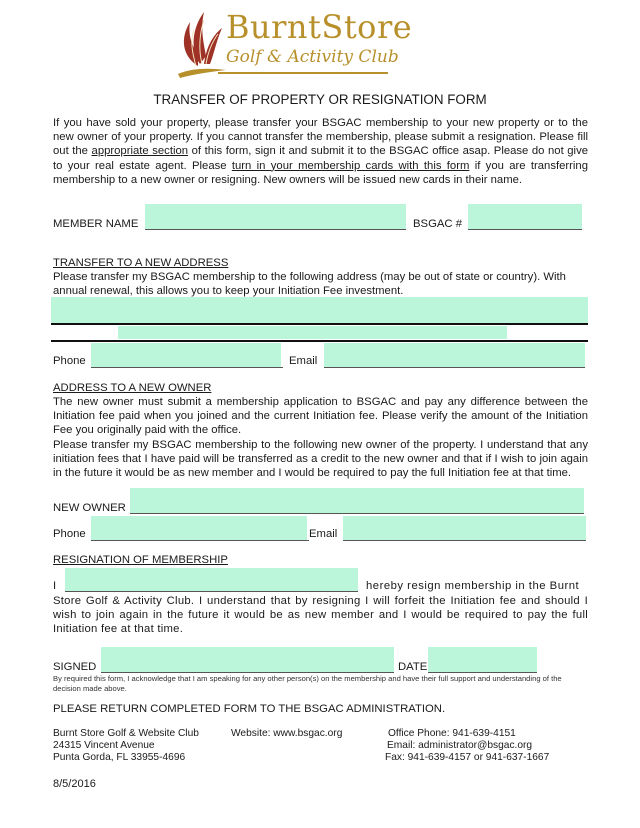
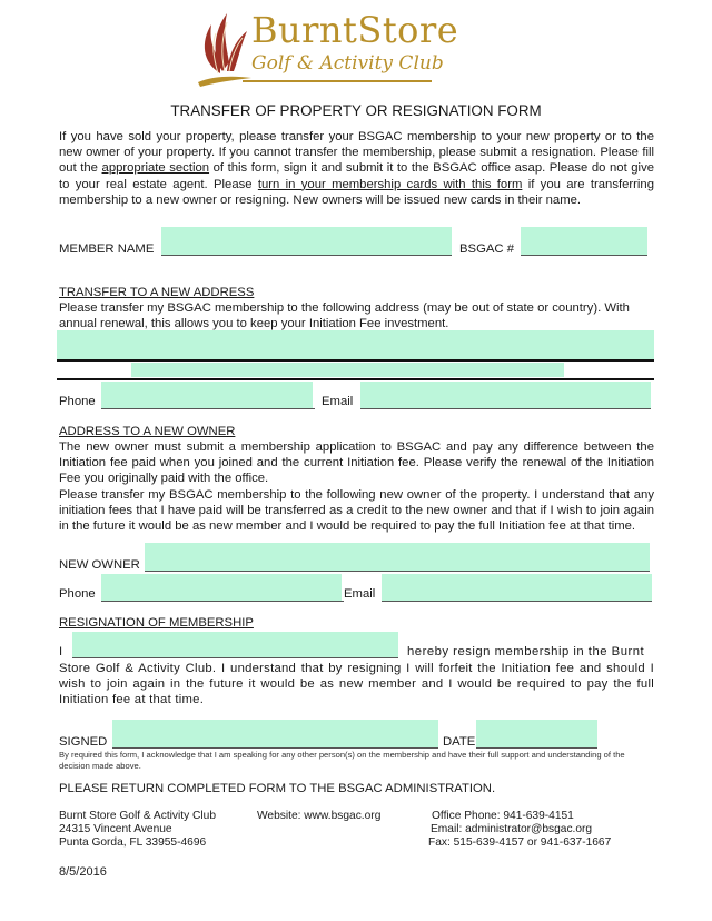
  BurntStore
  Golf & Activity Club
  TRANSFER OF PROPERTY OR RESIGNATION FORM
  If you have sold your property, please transfer your BSGAC membership to your new property or to the new owner of your property. If you cannot transfer the membership, please submit a resignation. Please fill out the appropriate section of this form, sign it and submit it to the BSGAC office asap. Please do not give to your real estate agent. Please turn in your membership cards with this form if you are transferring membership to a new owner or resigning. New owners will be issued new cards in their name.
  MEMBER NAME
  BSGAC #
  TRANSFER TO A NEW ADDRESS
  Please transfer my BSGAC membership to the following address (may be out of state or country). With annual renewal, this allows you to keep your Initiation Fee investment.
  Phone
  Email
  ADDRESS TO A NEW OWNER
- The new owner must submit a membership application to BSGAC and pay any difference between the Initiation fee paid when you joined and the current Initiation fee. Please verify the amount of the Initiation Fee you originally paid with the office.
+ The new owner must submit a membership application to BSGAC and pay any difference between the Initiation fee paid when you joined and the current Initiation fee. Please verify the renewal of the Initiation Fee you originally paid with the office.
  Please transfer my BSGAC membership to the following new owner of the property. I understand that any initiation fees that I have paid will be transferred as a credit to the new owner and that if I wish to join again in the future it would be as new member and I would be required to pay the full Initiation fee at that time.
  NEW OWNER
  Phone
  Email
  RESIGNATION OF MEMBERSHIP
  I
  hereby resign membership in the Burnt
  Store Golf & Activity Club. I understand that by resigning I will forfeit the Initiation fee and should I wish to join again in the future it would be as new member and I would be required to pay the full Initiation fee at that time.
  SIGNED
  DATE
  By required this form, I acknowledge that I am speaking for any other person(s) on the membership and have their full support and understanding of the decision made above.
  PLEASE RETURN COMPLETED FORM TO THE BSGAC ADMINISTRATION.
- Burnt Store Golf & Website Club
+ Burnt Store Golf & Activity Club
  24315 Vincent Avenue
  Punta Gorda, FL 33955-4696
  Website: www.bsgac.org
  Office Phone: 941-639-4151
  Email: administrator@bsgac.org
- Fax: 941-639-4157 or 941-637-1667
+ Fax: 515-639-4157 or 941-637-1667
  8/5/2016
